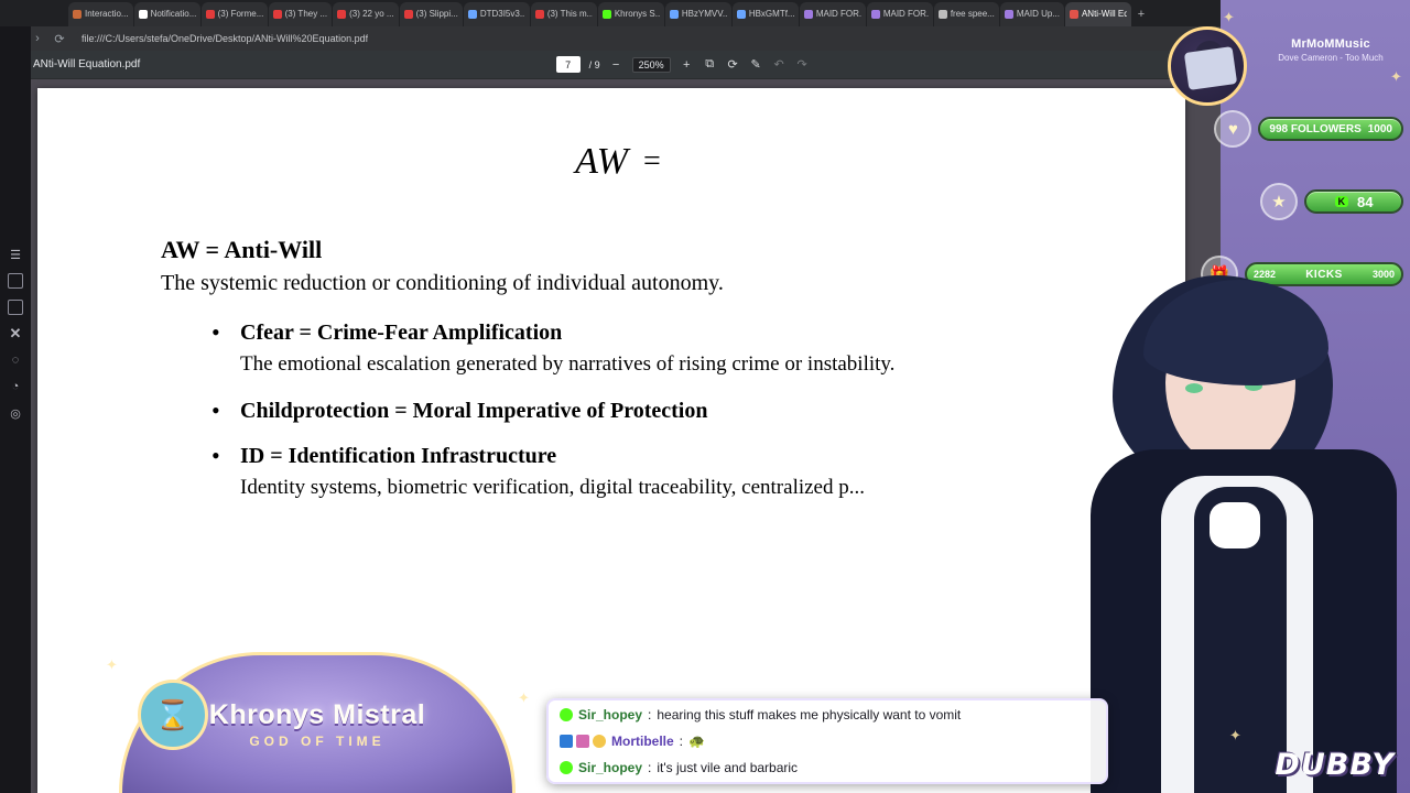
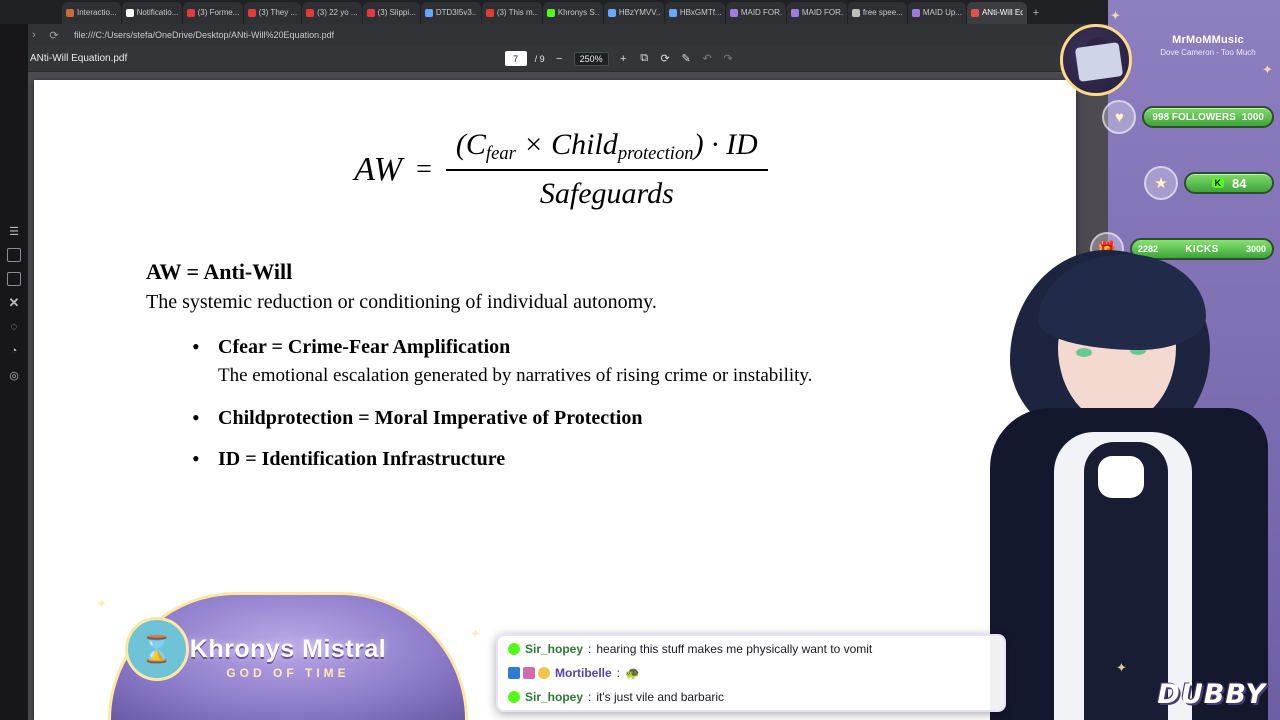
  Interactio...
  Notificatio...
  (3) Forme...
  (3) They ...
  (3) 22 yo ...
  (3) Slippi...
  DTD3I5v3..
  (3) This m..
  Khronys S..
  HBzYMVV..
  HBxGMTf...
  MAID FOR.
  MAID FOR.
  free spee...
  MAID Up...
  +
  ›
  ⟳
  file:///C:/Users/stefa/OneDrive/Desktop/ANti-Will%20Equation.pdf
  ANti-Will Equation.pdf
  7
  / 9
  −
  250%
  +
  ⧉
  ⟳
  ✎
  ↶
  ↷
  AW
  =
+ (Cfear × Childprotection) · ID
+ Safeguards
  AW = Anti-Will
  The systemic reduction or conditioning of individual autonomy.
  Cfear = Crime-Fear Amplification
  The emotional escalation generated by narratives of rising crime or instability.
  Childprotection = Moral Imperative of Protection
  ID = Identification Infrastructure
- Identity systems, biometric verification, digital traceability, centralized p...
  ☰
  ✕
  ◌
  ◔
  ◎
  MrMoMMusic
  Dove Cameron - Too Much
  ♥
  998 FOLLOWERS
  1000
  ★
  K
  84
  2282
  KICKS
  3000
  ⌛
  Khronys Mistral
  GOD OF TIME
  Sir_hopey
  :
  hearing this stuff makes me physically want to vomit
  Mortibelle
  :
  🐢
  Sir_hopey
  :
  it's just vile and barbaric
  DUBBY
  ✦
  ✦
  ✦
  ✦
  ✦
